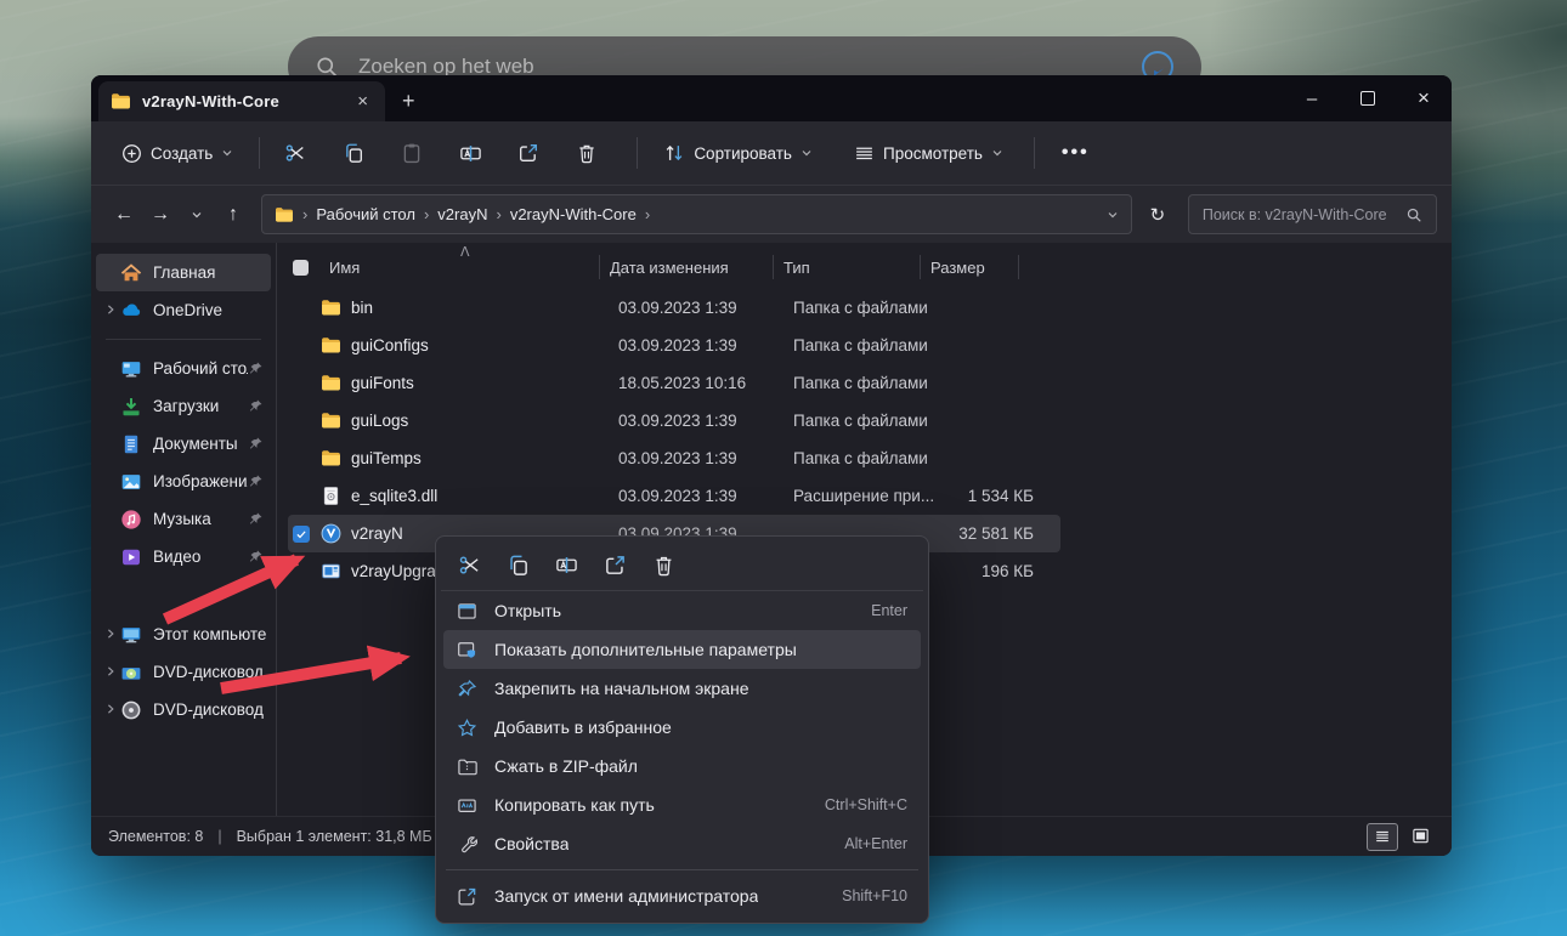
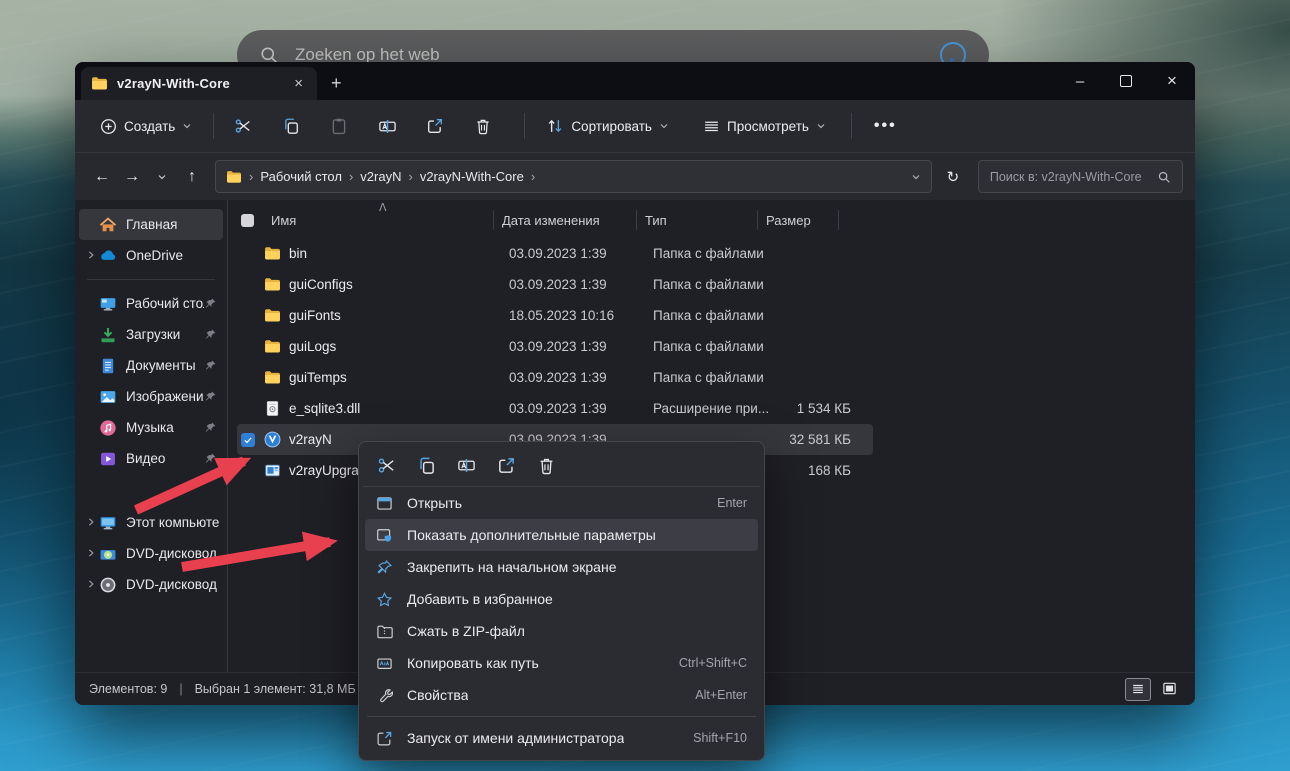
  Zoeken op het web
  v2rayN-With-Core
  ×
  +
  –
  ×
  Создать
  Сортировать
  Просмотреть
  •••
  ←
  →
  ↑
  ›
  Рабочий стол
  ›
  v2rayN
  ›
  v2rayN-With-Core
  ›
  ↻
  Поиск в: v2rayN-With-Core
  Главная
  OneDrive
  Рабочий сто
  Загрузки
  Документы
  Изображени
  Музыка
  Видео
  Этот компьюте
  DVD-дисковод
  DVD-дисковод
  ᐱ
  Имя
  Дата изменения
  Тип
  Размер
  bin
  03.09.2023 1:39
  Папка с файлами
  guiConfigs
  03.09.2023 1:39
  Папка с файлами
  guiFonts
  18.05.2023 10:16
  Папка с файлами
  guiLogs
  03.09.2023 1:39
  Папка с файлами
  guiTemps
  03.09.2023 1:39
  Папка с файлами
  e_sqlite3.dll
  03.09.2023 1:39
  Расширение при...
  1 534 КБ
  v2rayN
  03.09.2023 1:39
  32 581 КБ
  v2rayUpgra
- 196 КБ
+ 168 КБ
- Элементов: 8
+ Элементов: 9
  |
  Выбран 1 элемент: 31,8 МБ
  Открыть
  Enter
  Показать дополнительные параметры
  Закрепить на начальном экране
  Добавить в избранное
  Сжать в ZIP-файл
  Копировать как путь
  Ctrl+Shift+C
  Свойства
  Alt+Enter
  Запуск от имени администратора
  Shift+F10
